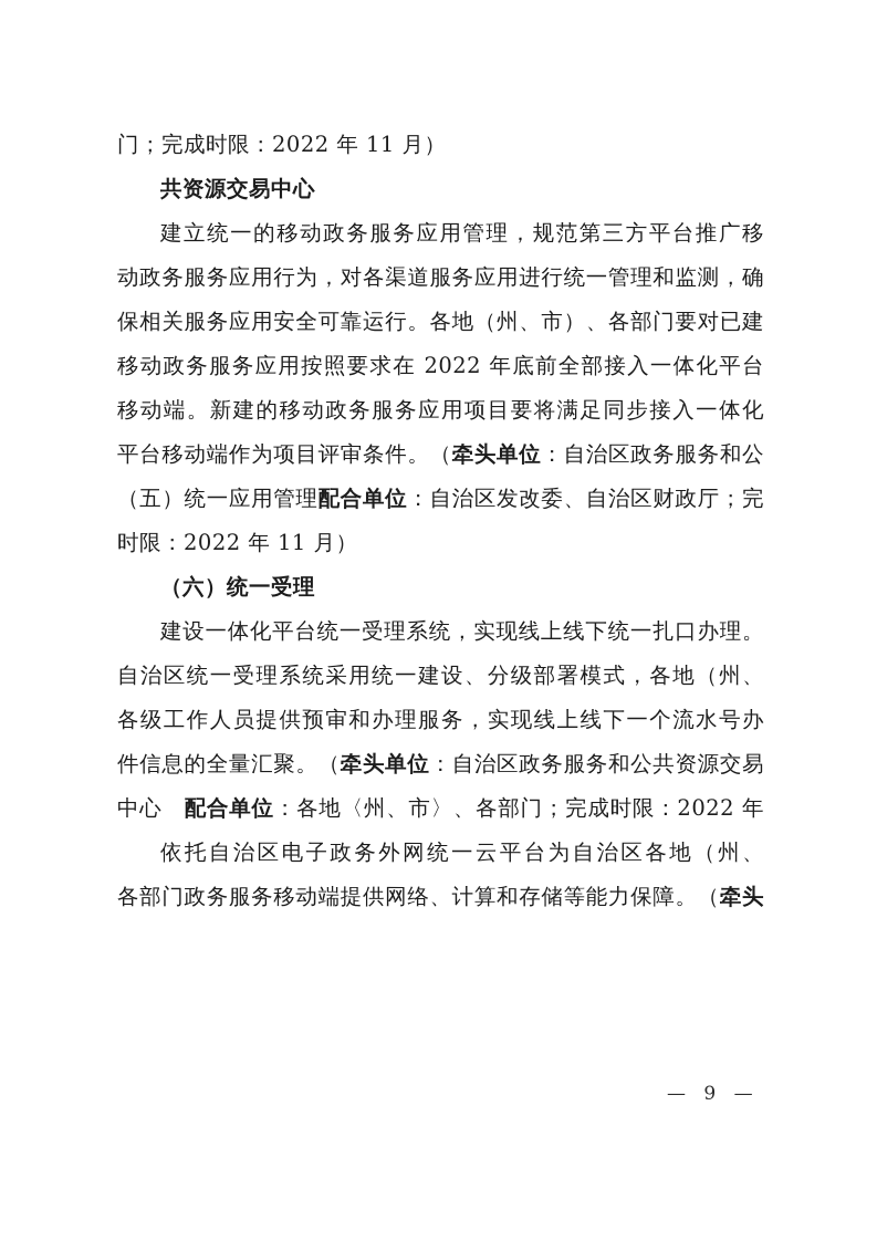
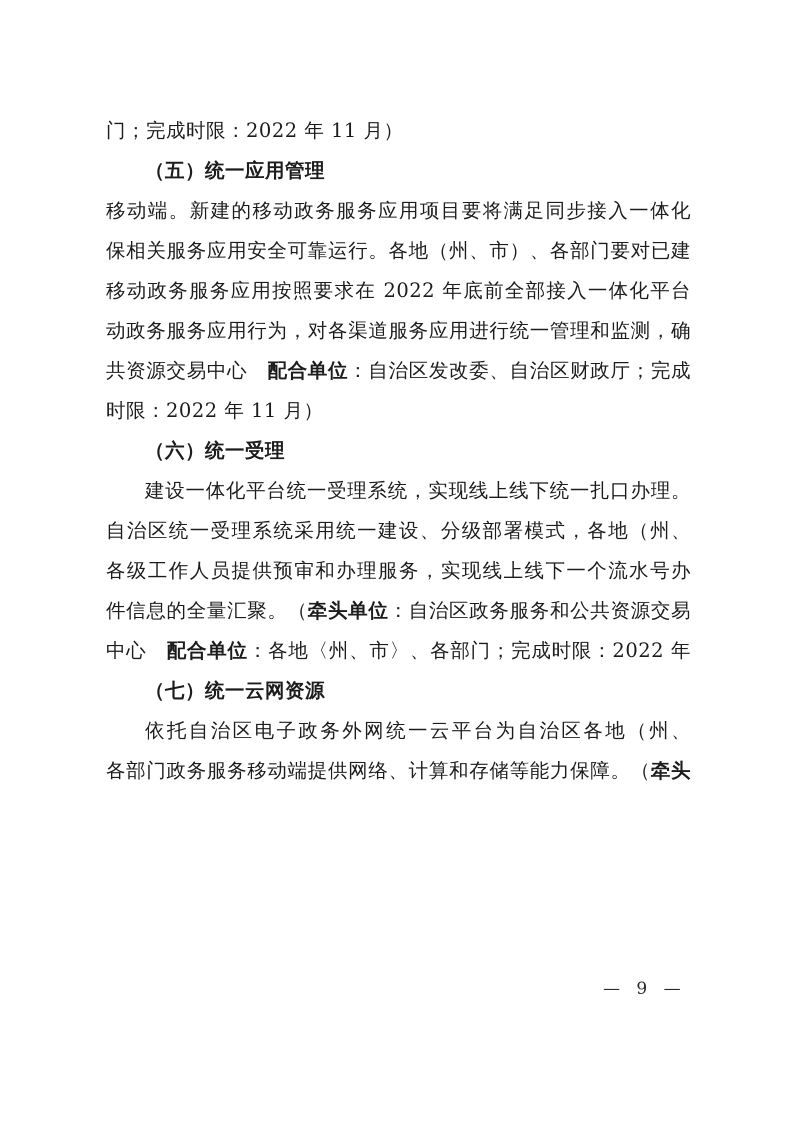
  门；完成时限：2022 年 11 月）
- 共资源交易中心
+ （五）统一应用管理
- 建立统一的移动政务服务应用管理，规范第三方平台推广移
- 动政务服务应用行为，对各渠道服务应用进行统一管理和监测，确
+ 移动端。新建的移动政务服务应用项目要将满足同步接入一体化
  保相关服务应用安全可靠运行。各地（州、市）、各部门要对已建
  移动政务服务应用按照要求在 2022 年底前全部接入一体化平台
- 移动端。新建的移动政务服务应用项目要将满足同步接入一体化
+ 动政务服务应用行为，对各渠道服务应用进行统一管理和监测，确
- 平台移动端作为项目评审条件。（牵头单位：自治区政务服务和公
- （五）统一应用管理配合单位：自治区发改委、自治区财政厅；完
+ 共资源交易中心 配合单位：自治区发改委、自治区财政厅；完成
  时限：2022 年 11 月）
  （六）统一受理
  建设一体化平台统一受理系统，实现线上线下统一扎口办理。
  自治区统一受理系统采用统一建设、分级部署模式，各地（州、
  各级工作人员提供预审和办理服务，实现线上线下一个流水号办
  件信息的全量汇聚。（牵头单位：自治区政务服务和公共资源交易
  中心 配合单位：各地〈州、市〉、各部门；完成时限：2022 年
+ （七）统一云网资源
  依托自治区电子政务外网统一云平台为自治区各地（州、
  各部门政务服务移动端提供网络、计算和存储等能力保障。（牵头
  — 9 —
